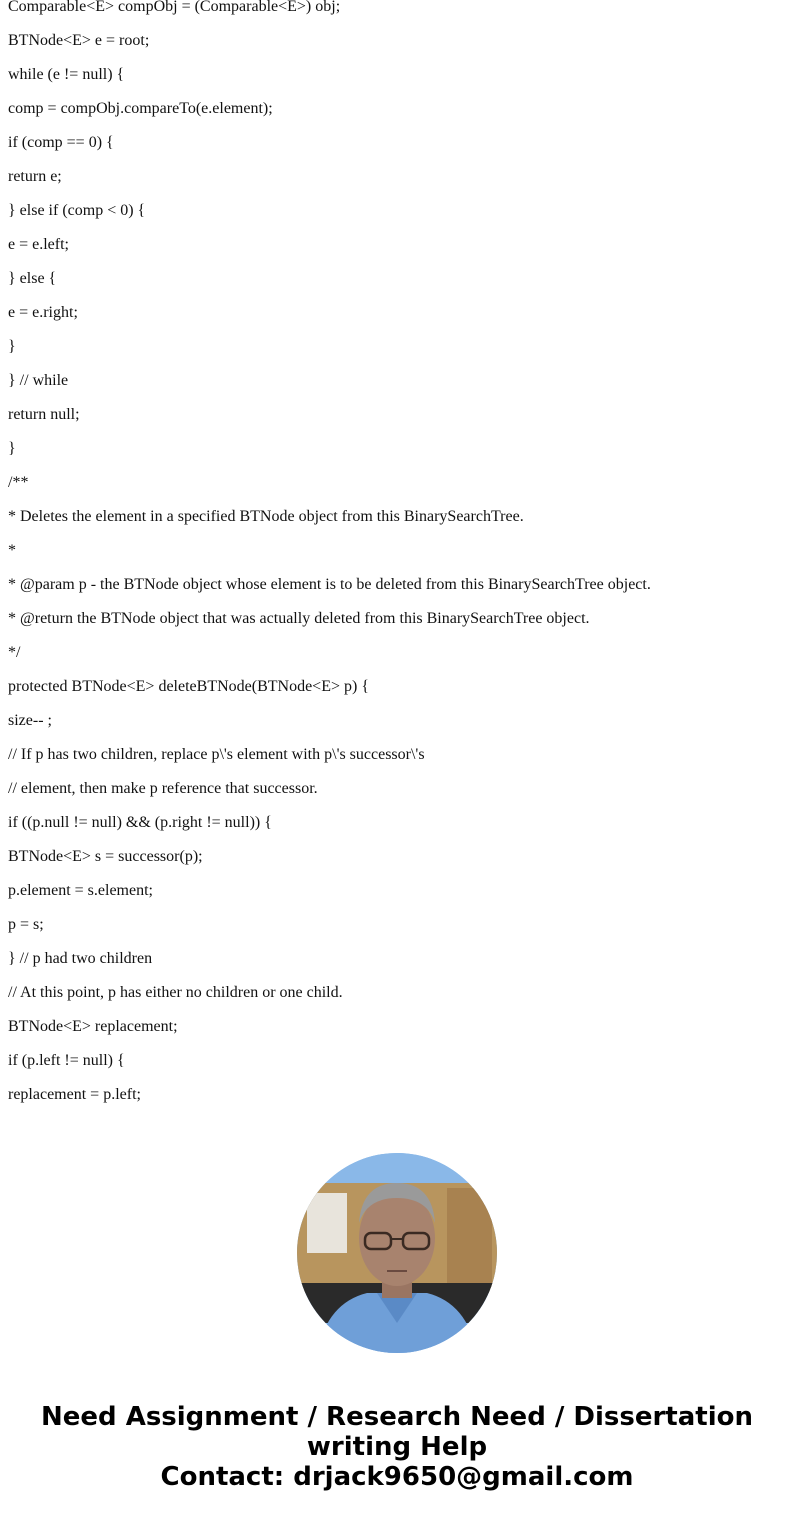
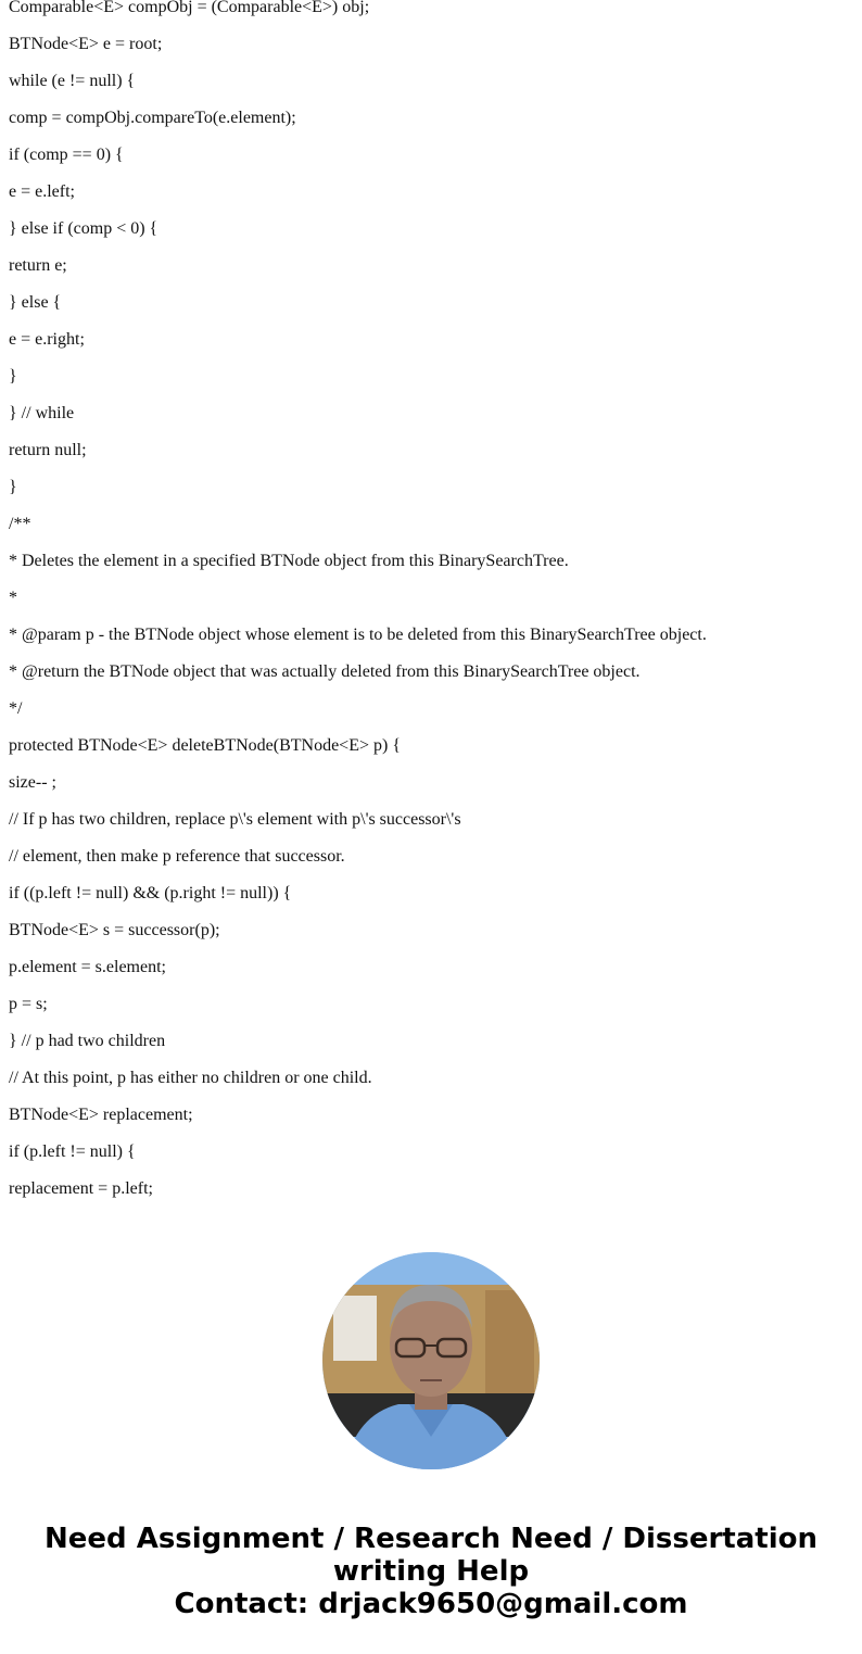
  Comparable<E> compObj = (Comparable<E>) obj;
  BTNode<E> e = root;
  while (e != null) {
  comp = compObj.compareTo(e.element);
  if (comp == 0) {
- return e;
+ e = e.left;
  } else if (comp < 0) {
- e = e.left;
+ return e;
  } else {
  e = e.right;
  }
  } // while
  return null;
  }
  /**
  * Deletes the element in a specified BTNode object from this BinarySearchTree.
  *
  * @param p - the BTNode object whose element is to be deleted from this BinarySearchTree object.
  * @return the BTNode object that was actually deleted from this BinarySearchTree object.
  */
  protected BTNode<E> deleteBTNode(BTNode<E> p) {
  size-- ;
  // If p has two children, replace p\'s element with p\'s successor\'s
  // element, then make p reference that successor.
- if ((p.null != null) && (p.right != null)) {
+ if ((p.left != null) && (p.right != null)) {
  BTNode<E> s = successor(p);
  p.element = s.element;
  p = s;
  } // p had two children
  // At this point, p has either no children or one child.
  BTNode<E> replacement;
  if (p.left != null) {
  replacement = p.left;
  Need Assignment / Research Need / Dissertation
  writing Help
  Contact: drjack9650@gmail.com
